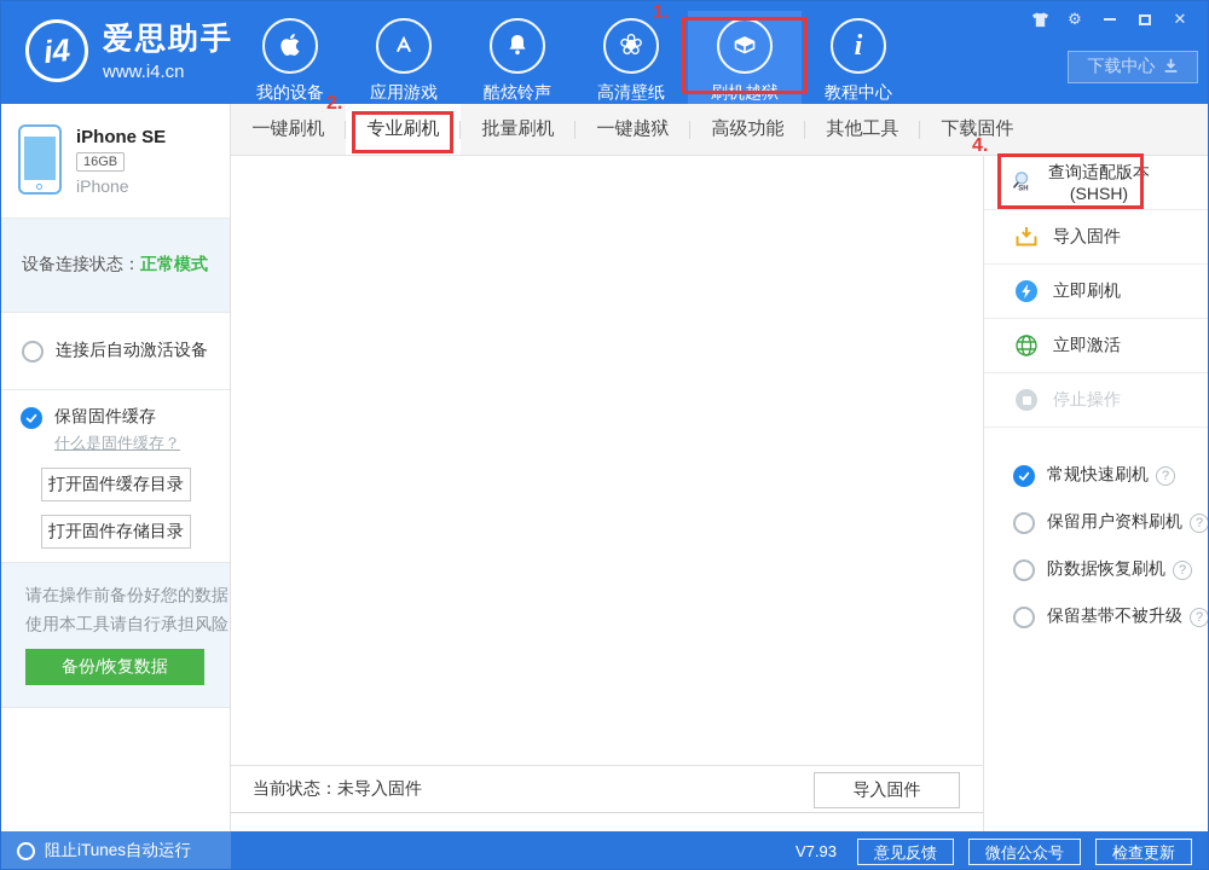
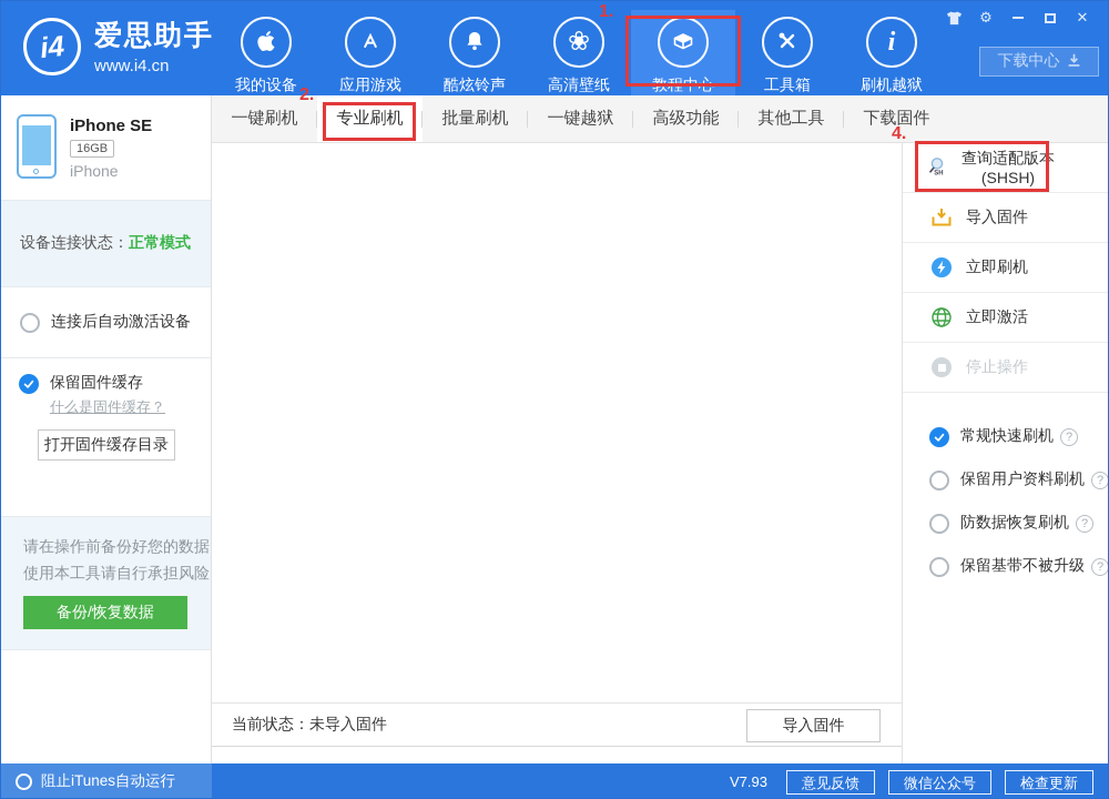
  爱思助手
  www.i4.cn
  我的设备
  应用游戏
  酷炫铃声
  ❀
  高清壁纸
- 刷机越狱
+ 教程中心
+ 工具箱
  i
- 教程中心
+ 刷机越狱
  ⚙
  ✕
  下载中心
  一键刷机
  专业刷机
  批量刷机
  一键越狱
  高级功能
  其他工具
  下载固件
  iPhone SE
  16GB
  iPhone
  设备连接状态：
  正常模式
  连接后自动激活设备
  保留固件缓存
  什么是固件缓存？
  打开固件缓存目录
- 打开固件存储目录
  请在操作前备份好您的数据
  使用本工具请自行承担风险
  备份/恢复数据
  当前状态：未导入固件
  导入固件
  查询适配版本
  (SHSH)
  导入固件
  立即刷机
  立即激活
  停止操作
  常规快速刷机
  ?
  保留用户资料刷机
  ?
  防数据恢复刷机
  ?
  保留基带不被升级
  ?
  阻止iTunes自动运行
  V7.93
  意见反馈
  微信公众号
  检查更新
  1.
  2.
  4.
